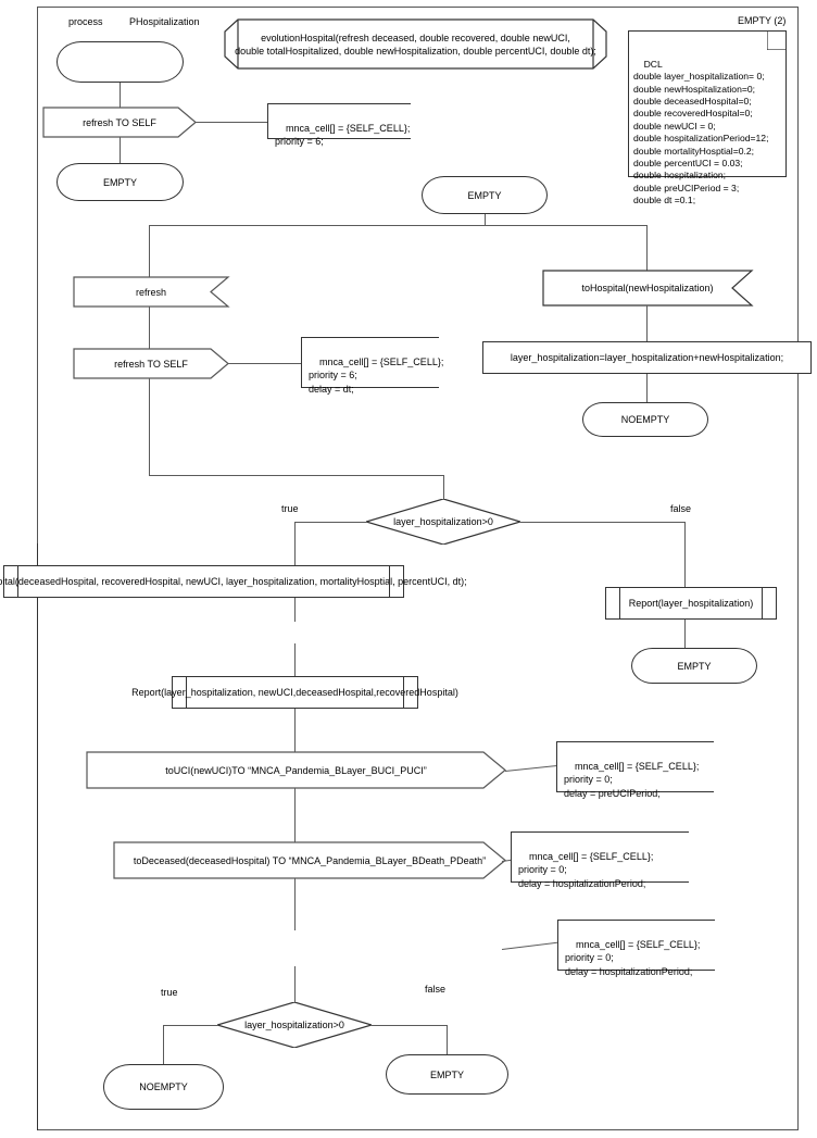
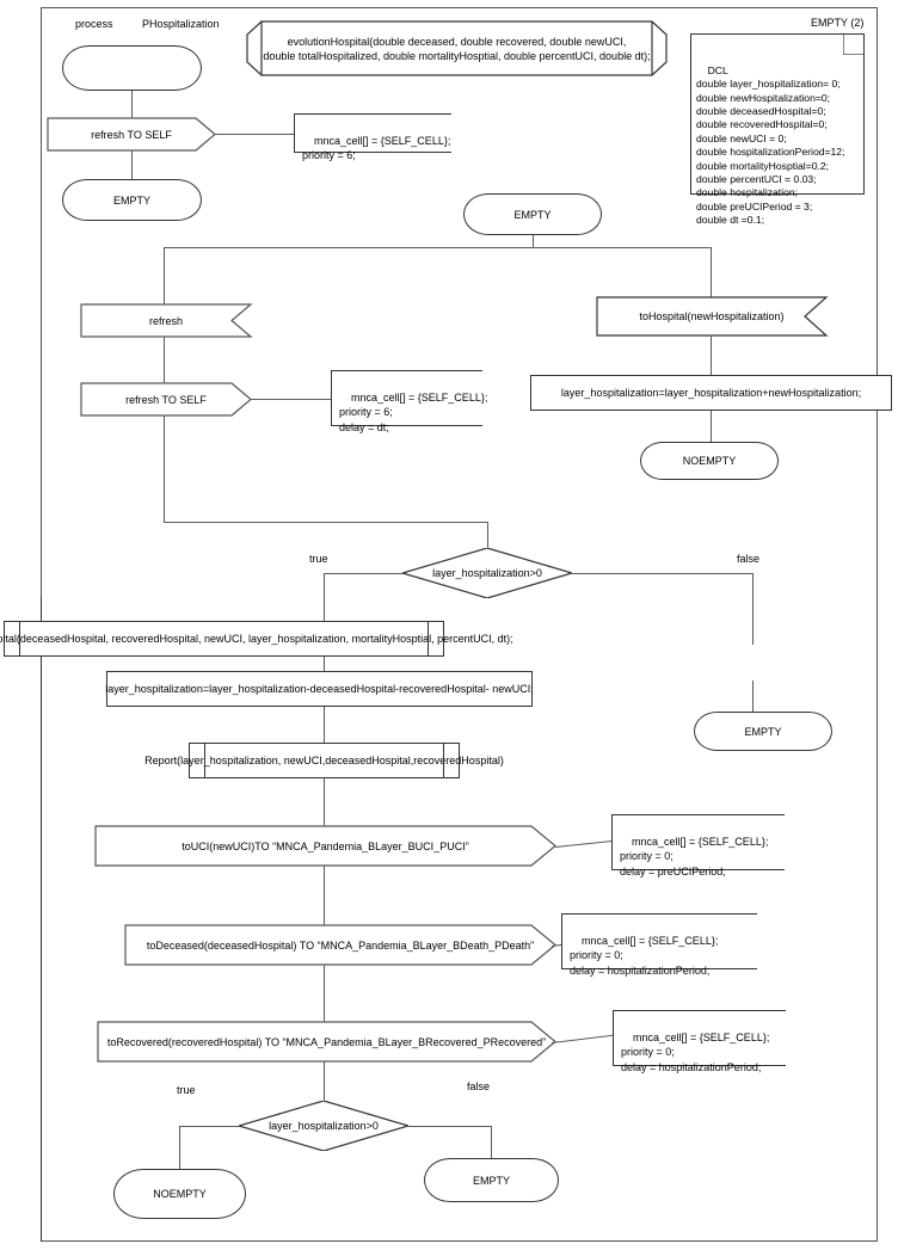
  process
  PHospitalization
  EMPTY (2)
- evolutionHospital(refresh deceased, double recovered, double newUCI,
+ evolutionHospital(double deceased, double recovered, double newUCI,
- double totalHospitalized, double newHospitalization, double percentUCI, double dt);
+ double totalHospitalized, double mortalityHosptial, double percentUCI, double dt);
  DCL
  double layer_hospitalization= 0;
  double newHospitalization=0;
  double deceasedHospital=0;
  double recoveredHospital=0;
  double newUCI = 0;
  double hospitalizationPeriod=12;
  double mortalityHosptial=0.2;
  double percentUCI = 0.03;
  double hospitalization;
  double preUCIPeriod = 3;
  double dt =0.1;
  refresh TO SELF
  mnca_cell[] = {SELF_CELL};
  priority = 6;
  EMPTY
  EMPTY
  refresh
  refresh TO SELF
  mnca_cell[] = {SELF_CELL};
  priority = 6;
  delay = dt;
  toHospital(newHospitalization)
  layer_hospitalization=layer_hospitalization+newHospitalization;
  NOEMPTY
  layer_hospitalization>0
  true
  false
- Report(layer_hospitalization)
  EMPTY
  ital(deceasedHospital, recoveredHospital, newUCI, layer_hospitalization, mortalityHosptial, percentUCI, dt);
+ layer_hospitalization=layer_hospitalization-deceasedHospital-recoveredHospital- newUCI;
  Report(layer_hospitalization, newUCI,deceasedHospital,recovredHospital)
  toUCI(newUCI)TO “MNCA_Pandemia_BLayer_BUCI_PUCI”
  mnca_cell[] = {SELF_CELL};
  priority = 0;
  delay = preUCIPeriod;
  toDeceased(deceasedHospital) TO “MNCA_Pandemia_BLayer_BDeath_PDeath”
  mnca_cell[] = {SELF_CELL};
  priority = 0;
  delay = hospitalizationPeriod;
+ toRecovered(recoveredHospital) TO “MNCA_Pandemia_BLayer_BRecovered_PRecovered”
  mnca_cell[] = {SELF_CELL};
  priority = 0;
  delay = hospitalizationPeriod;
  layer_hospitalization>0
  true
  false
  NOEMPTY
  EMPTY
